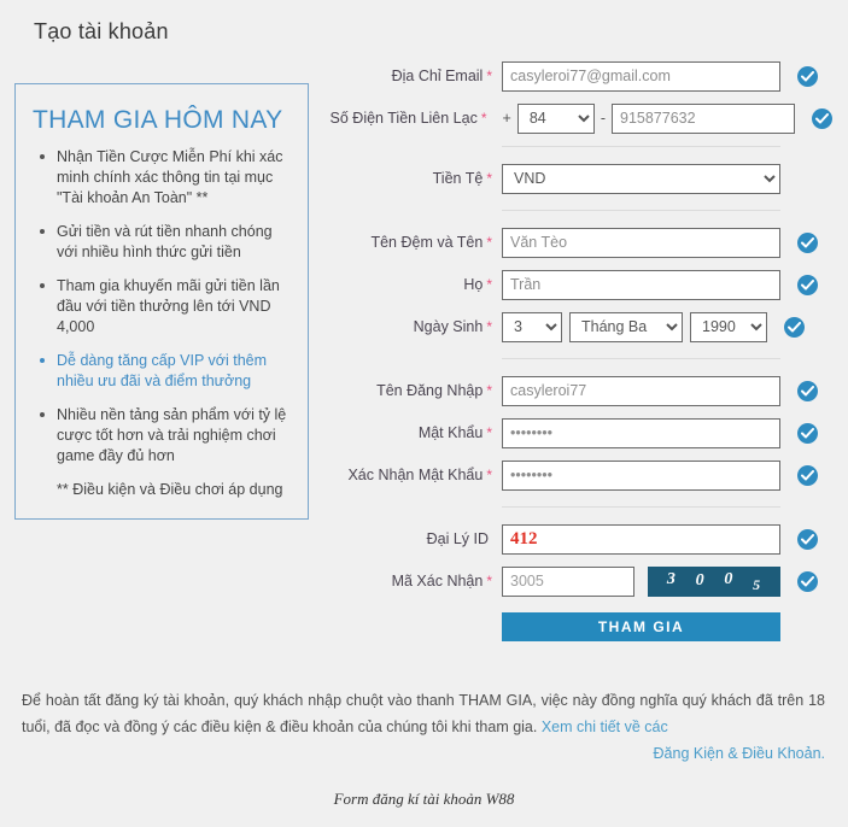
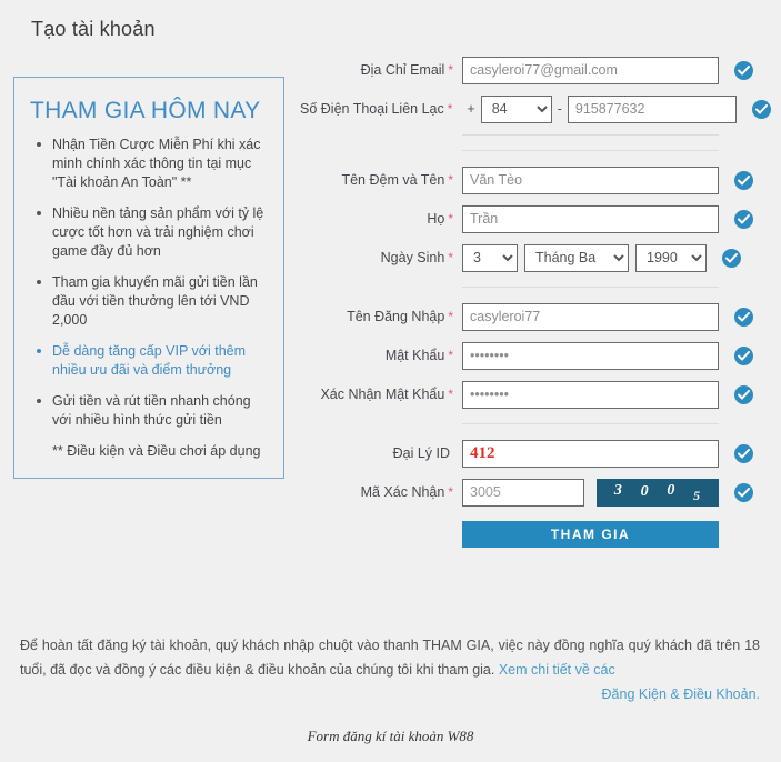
  Tạo tài khoản
  THAM GIA HÔM NAY
  Nhận Tiền Cược Miễn Phí khi xác minh chính xác thông tin tại mục "Tài khoản An Toàn" **
- Gửi tiền và rút tiền nhanh chóng với nhiều hình thức gửi tiền
+ Nhiều nền tảng sản phẩm với tỷ lệ cược tốt hơn và trải nghiệm chơi game đầy đủ hơn
- Tham gia khuyến mãi gửi tiền lần đầu với tiền thưởng lên tới VND 4,000
+ Tham gia khuyến mãi gửi tiền lần đầu với tiền thưởng lên tới VND 2,000
  Dễ dàng tăng cấp VIP với thêm nhiều ưu đãi và điểm thưởng
- Nhiều nền tảng sản phẩm với tỷ lệ cược tốt hơn và trải nghiệm chơi game đầy đủ hơn
+ Gửi tiền và rút tiền nhanh chóng với nhiều hình thức gửi tiền
  ** Điều kiện và Điều chơi áp dụng
  Địa Chỉ Email *
  casyleroi77@gmail.com
- Số Điện Tiền Liên Lạc *
+ Số Điện Thoại Liên Lạc *
  +
  84
  -
  915877632
- Tiền Tệ *
- VND
  Tên Đệm và Tên *
  Văn Tèo
  Họ *
  Trần
  Ngày Sinh *
  3
  Tháng Ba
  1990
  Tên Đăng Nhập *
  casyleroi77
  Mật Khẩu *
  ••••••••
  Xác Nhận Mật Khẩu *
  ••••••••
  Đại Lý ID
  412
  Mã Xác Nhận *
  3005
  3
  0
  0
  5
  THAM GIA
  Để hoàn tất đăng ký tài khoản, quý khách nhập chuột vào thanh THAM GIA, việc này đồng nghĩa quý khách đã trên 18 tuổi, đã đọc và đồng ý các điều kiện & điều khoản của chúng tôi khi tham gia. Xem chi tiết về các
  Đăng Kiện & Điều Khoản.
  Form đăng kí tài khoản W88
